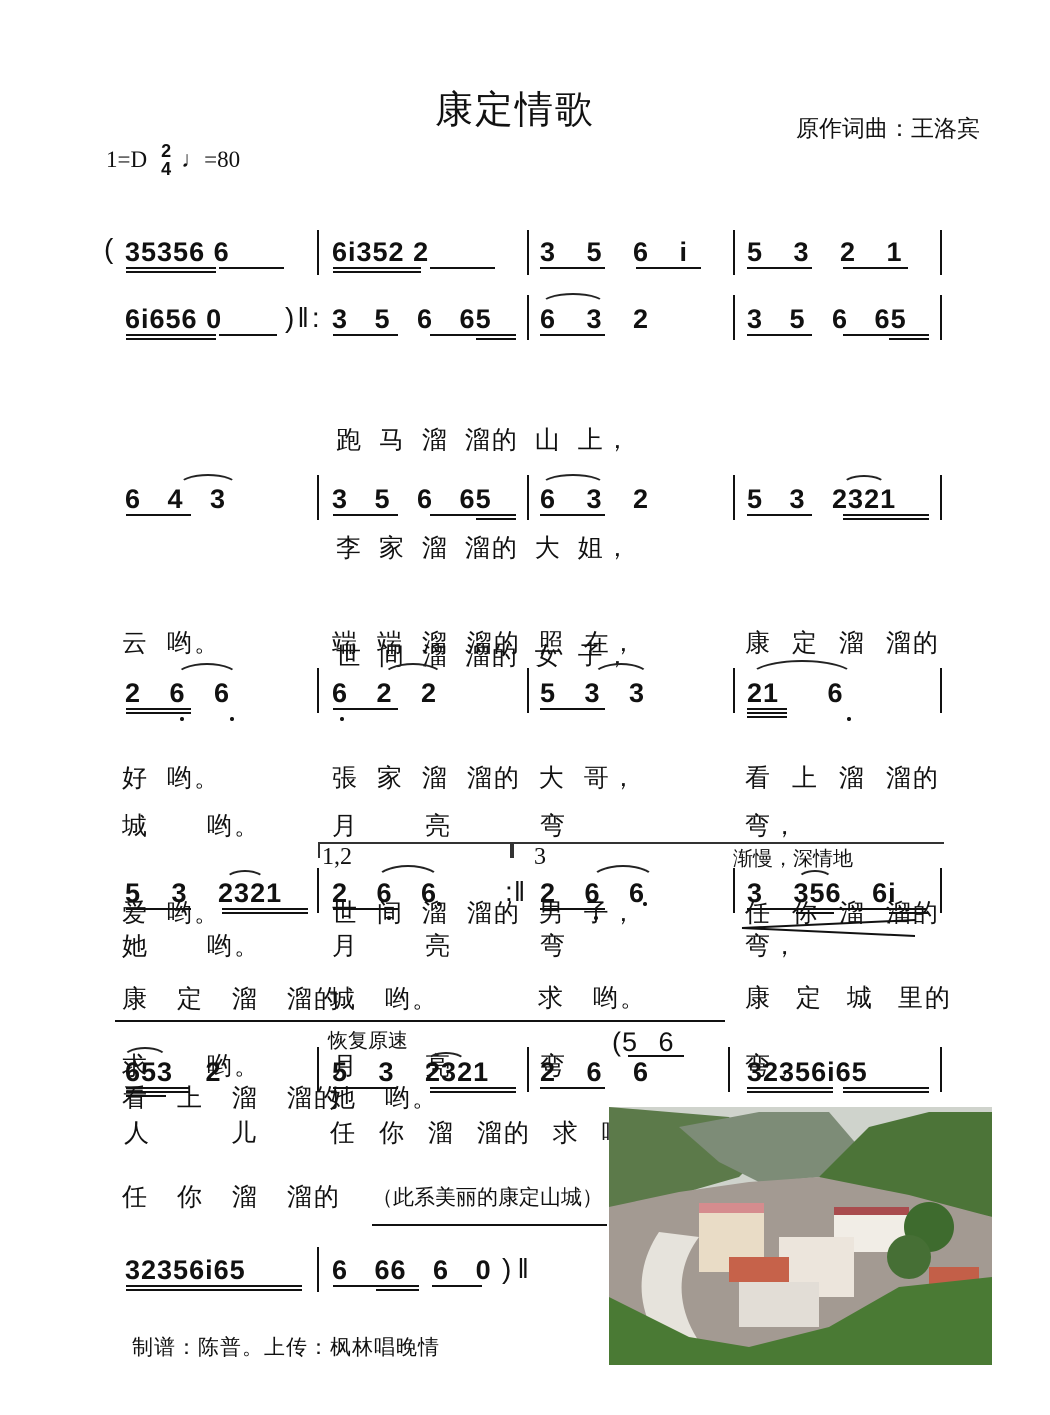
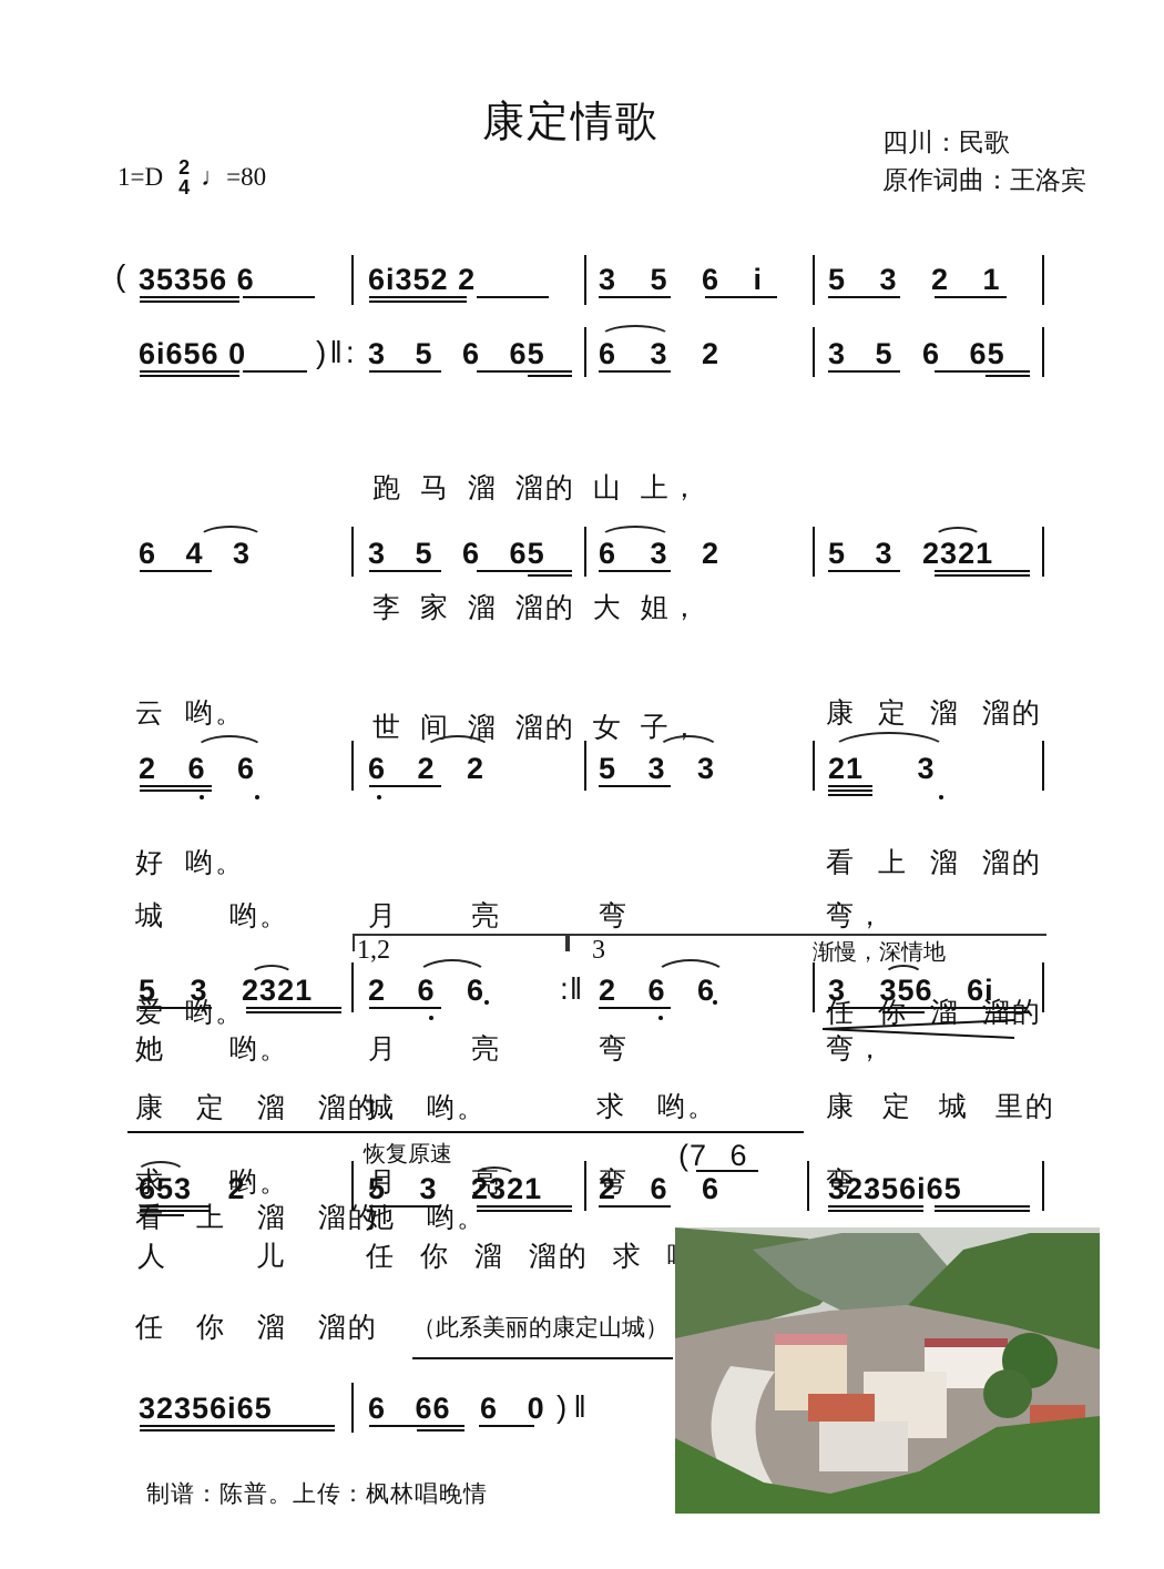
  康定情歌
  1=D
  2
  4
  ♩=80
+ 四川：民歌
  原作词曲：王洛宾
  (
  35356 6
  6i352 2
  3 5 6 i
  5 3 2 1
  6i656 0
  )‖:
  3 5 6 65
  6 3 2
  3 5 6 65
  跑 马 溜 溜的 山 上，
  李 家 溜 溜的 大 姐，
  世 间 溜 溜的 女 子，
  6 4 3
  3 5 6 65
  6 3 2
  5 3 2321
  云 哟。
  好 哟。
  爱 哟。
- 端 端 溜 溜的 照 在，
- 張 家 溜 溜的 大 哥，
- 世 间 溜 溜的 男 子，
  康 定 溜 溜的
  看 上 溜 溜的
  2 6 6
  6 2 2
  5 3 3
- 21 6
+ 21 3
  城 哟。
  她 哟。
  求 哟。
  月 亮
  月 亮
  月 亮
  弯
  弯
  弯
  弯，
  弯，
  弯，
  1,2
  3
  渐慢，深情地
  5 3 2321
  2 6 6
  :‖
  2 6 6
  3 356 6i
  康 定 溜 溜的
  看 上 溜 溜的
  任 你 溜 溜的
  城 哟。
  她 哟。
  求 哟。
  康 定 城 里的
  恢复原速
  653 2
  5 3 2321
  2 6 6
- (5 6
+ (7 6
  32356i65
  人 儿
  任 你 溜 溜的 求
  （此系美丽的康定山城）
  32356i65
  6 66 6 0
  )‖
  制谱：陈普。上传：枫林唱晚情
